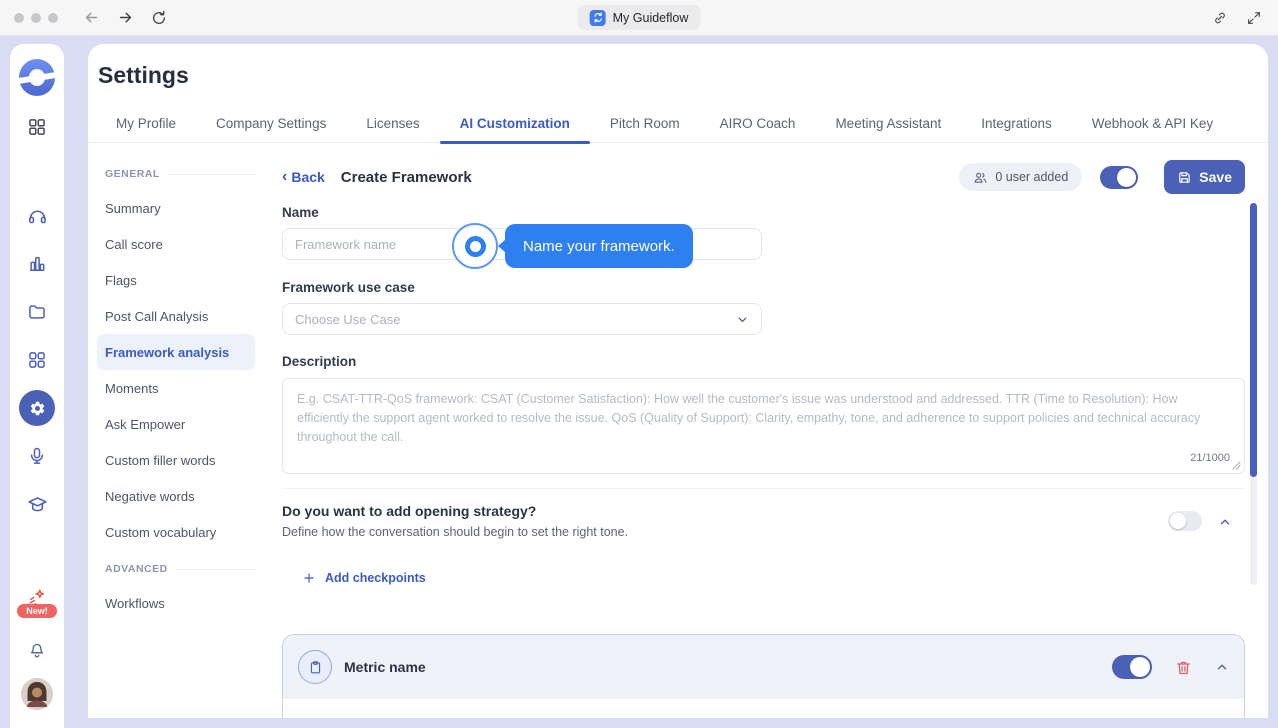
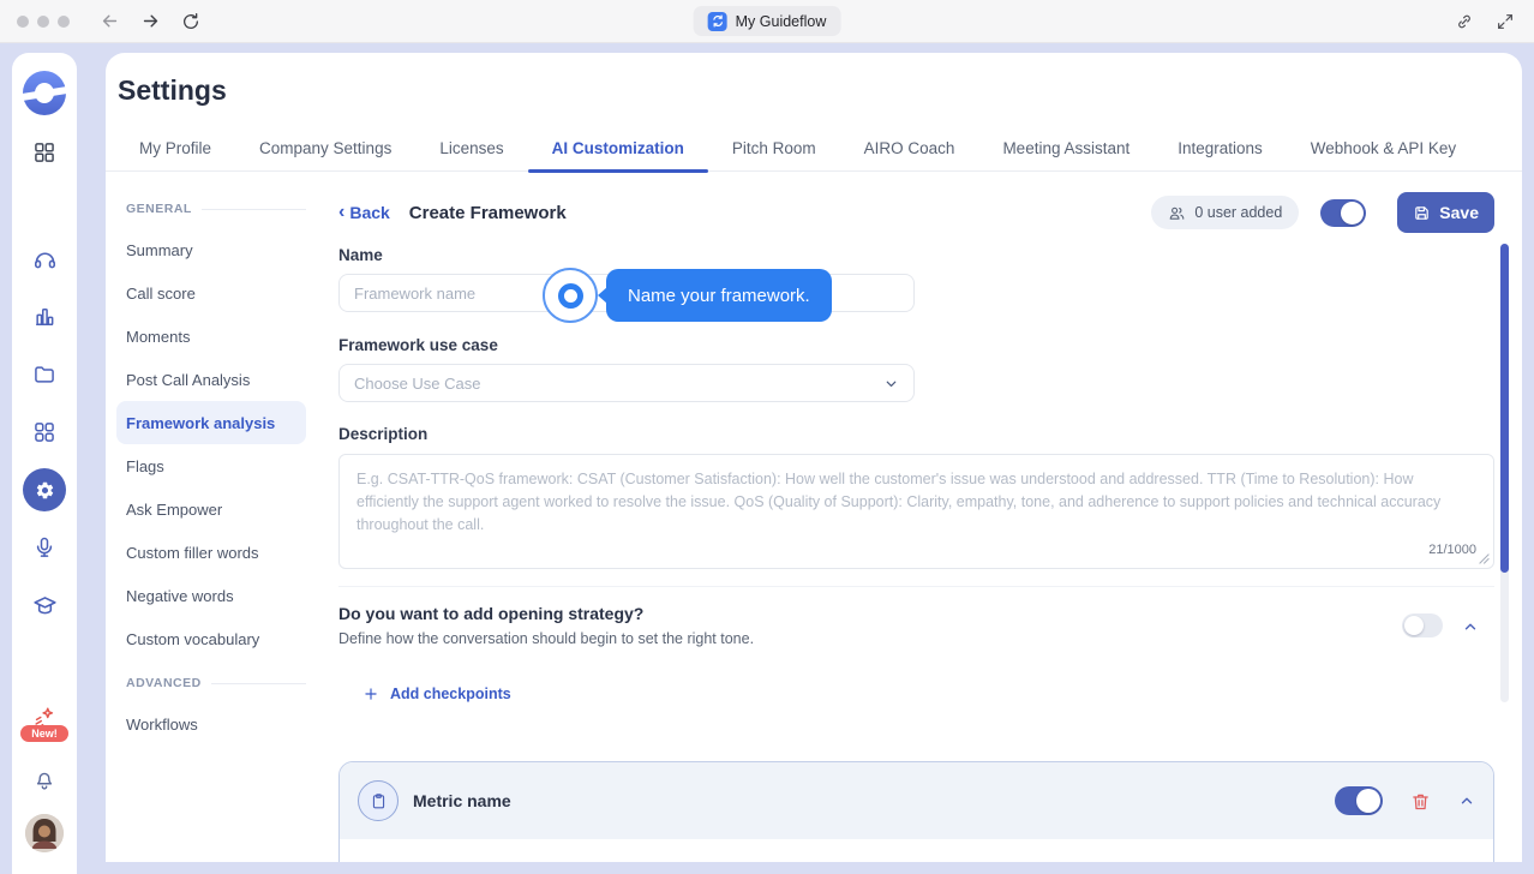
  My Guideflow
  New!
  Settings
  My Profile
  Company Settings
  Licenses
  AI Customization
  Pitch Room
  AIRO Coach
  Meeting Assistant
  Integrations
  Webhook & API Key
  GENERAL
  Summary
  Call score
- Flags
+ Moments
  Post Call Analysis
  Framework analysis
- Moments
+ Flags
  Ask Empower
  Custom filler words
  Negative words
  Custom vocabulary
  ADVANCED
  Workflows
  ‹
  Back
  Create Framework
  0 user added
  Save
  Name
  Framework name
  Name your framework.
  Framework use case
  Choose Use Case
  Description
  21/1000
  Do you want to add opening strategy?
  Define how the conversation should begin to set the right tone.
  Add checkpoints
  Metric name
